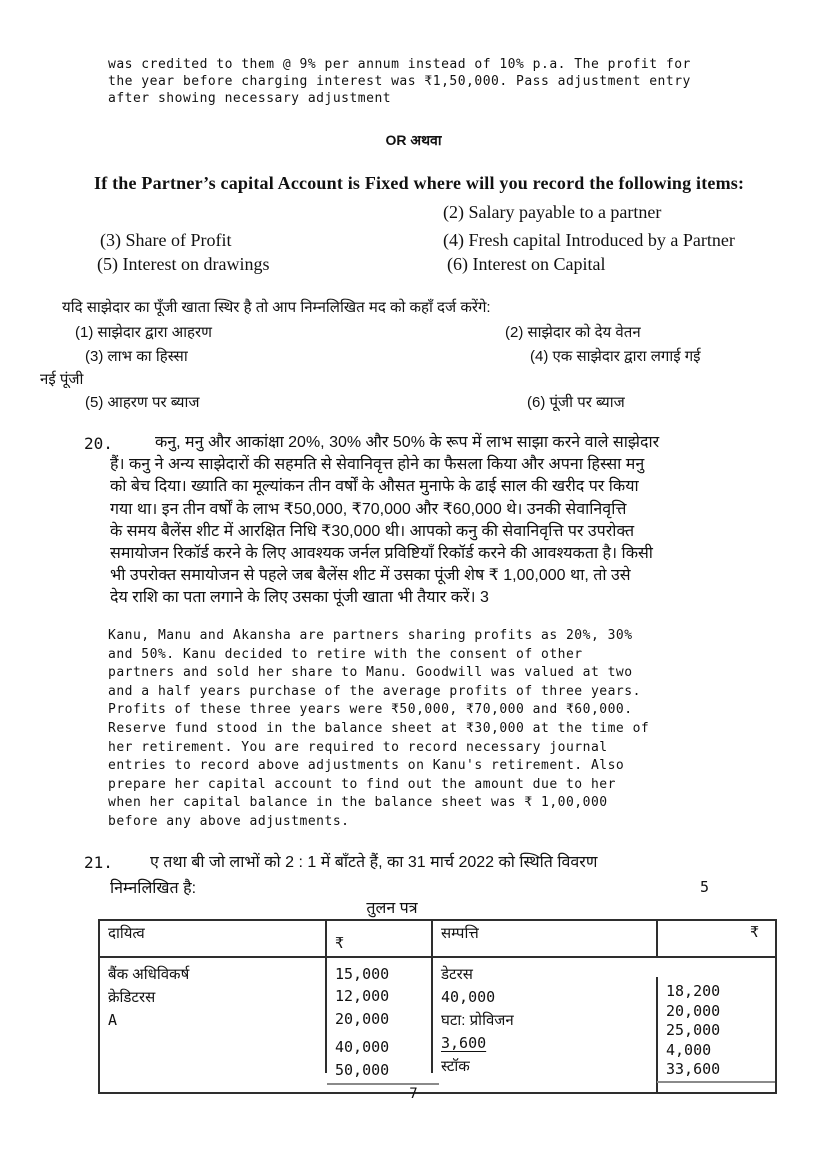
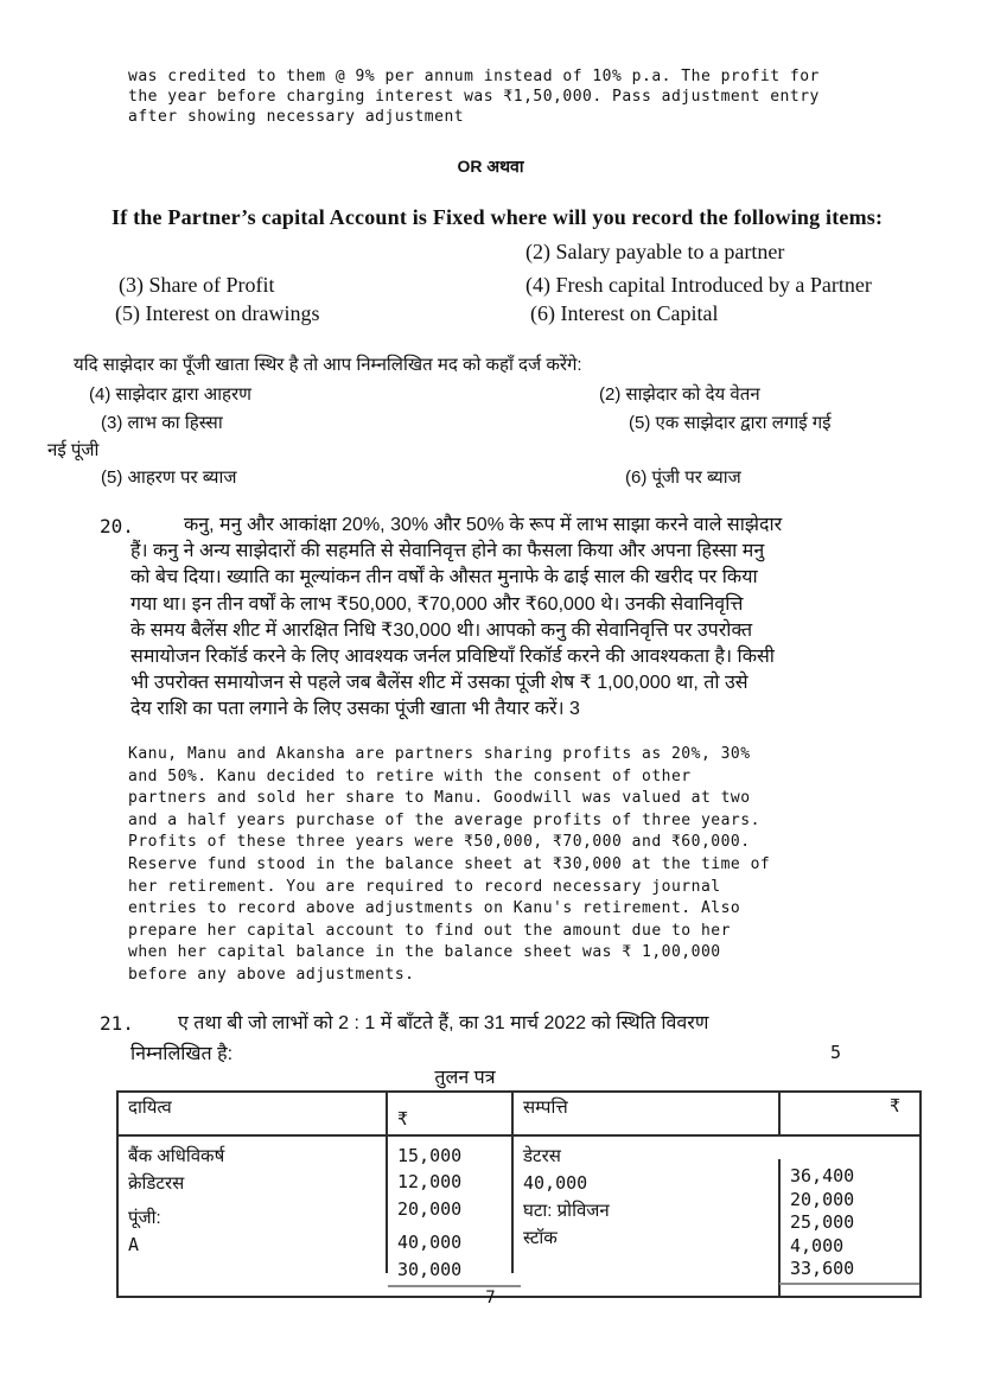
  was credited to them @ 9% per annum instead of 10% p.a. The profit for
  the year before charging interest was ₹1,50,000. Pass adjustment entry
  after showing necessary adjustment
  OR अथवा
  If the Partner’s capital Account is Fixed where will you record the following items:
  (2) Salary payable to a partner
  (3) Share of Profit
  (4) Fresh capital Introduced by a Partner
  (5) Interest on drawings
  (6) Interest on Capital
  यदि साझेदार का पूँजी खाता स्थिर है तो आप निम्नलिखित मद को कहाँ दर्ज करेंगे:
- (1) साझेदार द्वारा आहरण
+ (4) साझेदार द्वारा आहरण
  (2) साझेदार को देय वेतन
  (3) लाभ का हिस्सा
- (4) एक साझेदार द्वारा लगाई गई
+ (5) एक साझेदार द्वारा लगाई गई
  नई पूंजी
  (5) आहरण पर ब्याज
  (6) पूंजी पर ब्याज
  20.
  कनु, मनु और आकांक्षा 20%, 30% और 50% के रूप में लाभ साझा करने वाले साझेदार
  हैं। कनु ने अन्य साझेदारों की सहमति से सेवानिवृत्त होने का फैसला किया और अपना हिस्सा मनु
  को बेच दिया। ख्याति का मूल्यांकन तीन वर्षों के औसत मुनाफे के ढाई साल की खरीद पर किया
  गया था। इन तीन वर्षों के लाभ ₹50,000, ₹70,000 और ₹60,000 थे। उनकी सेवानिवृत्ति
  के समय बैलेंस शीट में आरक्षित निधि ₹30,000 थी। आपको कनु की सेवानिवृत्ति पर उपरोक्त
  समायोजन रिकॉर्ड करने के लिए आवश्यक जर्नल प्रविष्टियाँ रिकॉर्ड करने की आवश्यकता है। किसी
  भी उपरोक्त समायोजन से पहले जब बैलेंस शीट में उसका पूंजी शेष ₹ 1,00,000 था, तो उसे
  देय राशि का पता लगाने के लिए उसका पूंजी खाता भी तैयार करें। 3
  Kanu, Manu and Akansha are partners sharing profits as 20%, 30%
  and 50%. Kanu decided to retire with the consent of other
  partners and sold her share to Manu. Goodwill was valued at two
  and a half years purchase of the average profits of three years.
  Profits of these three years were ₹50,000, ₹70,000 and ₹60,000.
  Reserve fund stood in the balance sheet at ₹30,000 at the time of
  her retirement. You are required to record necessary journal
  entries to record above adjustments on Kanu's retirement. Also
  prepare her capital account to find out the amount due to her
  when her capital balance in the balance sheet was ₹ 1,00,000
  before any above adjustments.
  21.
  ए तथा बी जो लाभों को 2 : 1 में बाँटते हैं, का 31 मार्च 2022 को स्थिति विवरण
  निम्नलिखित है:
  5
  तुलन पत्र
  दायित्व
  ₹
  सम्पत्ति
  ₹
  बैंक अधिविकर्ष
  क्रेडिटरस
+ पूंजी:
  A
  15,000
  12,000
  20,000
  40,000
- 50,000
+ 30,000
  डेटरस
  40,000
  घटा: प्रोविजन
- 3,600
  स्टॉक
- 18,200
+ 36,400
  20,000
  25,000
  4,000
  33,600
  7
